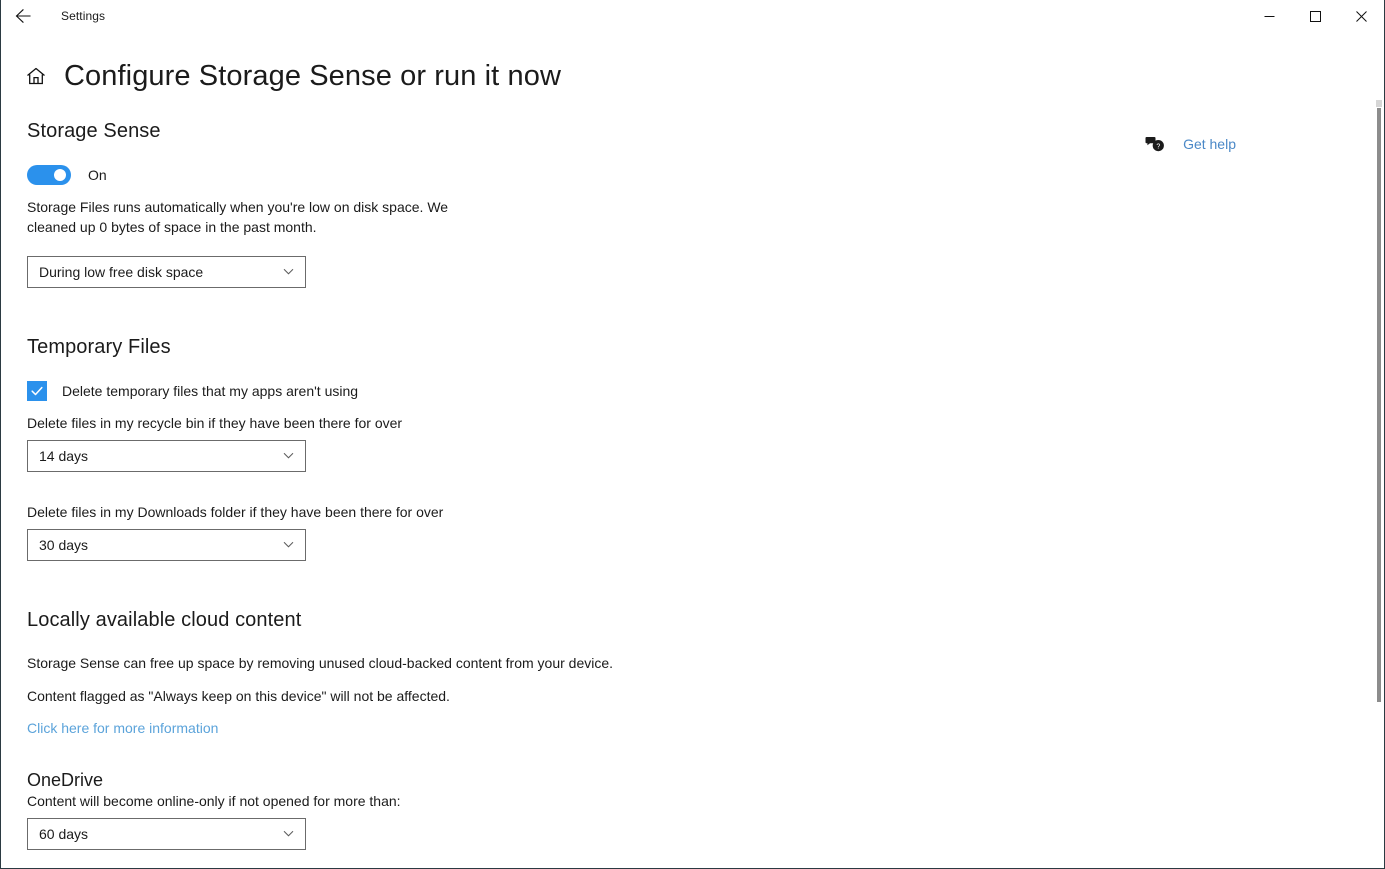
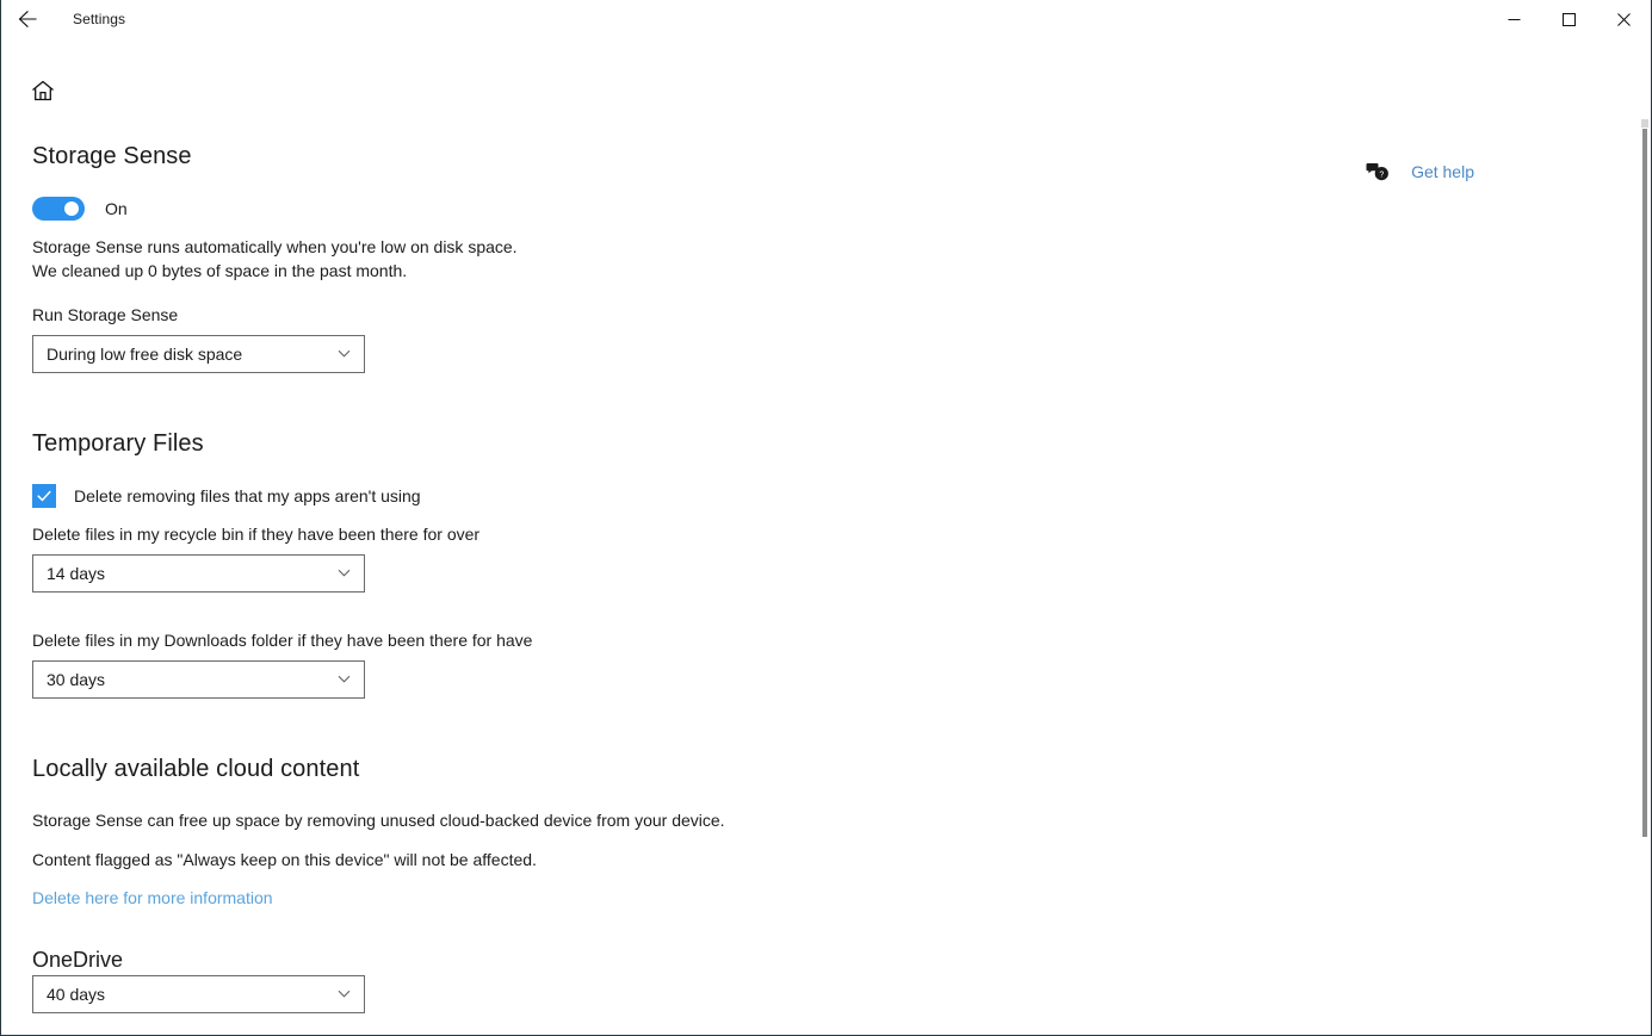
  Settings
- Configure Storage Sense or run it now
  Get help
  Storage Sense
  On
- Storage Files runs automatically when you're low on disk space. We cleaned up 0 bytes of space in the past month.
+ Storage Sense runs automatically when you're low on disk space. We cleaned up 0 bytes of space in the past month.
+ Run Storage Sense
  During low free disk space
  Temporary Files
- Delete temporary files that my apps aren't using
+ Delete removing files that my apps aren't using
  Delete files in my recycle bin if they have been there for over
  14 days
- Delete files in my Downloads folder if they have been there for over
+ Delete files in my Downloads folder if they have been there for have
  30 days
  Locally available cloud content
- Storage Sense can free up space by removing unused cloud-backed content from your device.
+ Storage Sense can free up space by removing unused cloud-backed device from your device.
  Content flagged as "Always keep on this device" will not be affected.
- Click here for more information
+ Delete here for more information
  OneDrive
- Content will become online-only if not opened for more than:
- 60 days
+ 40 days
